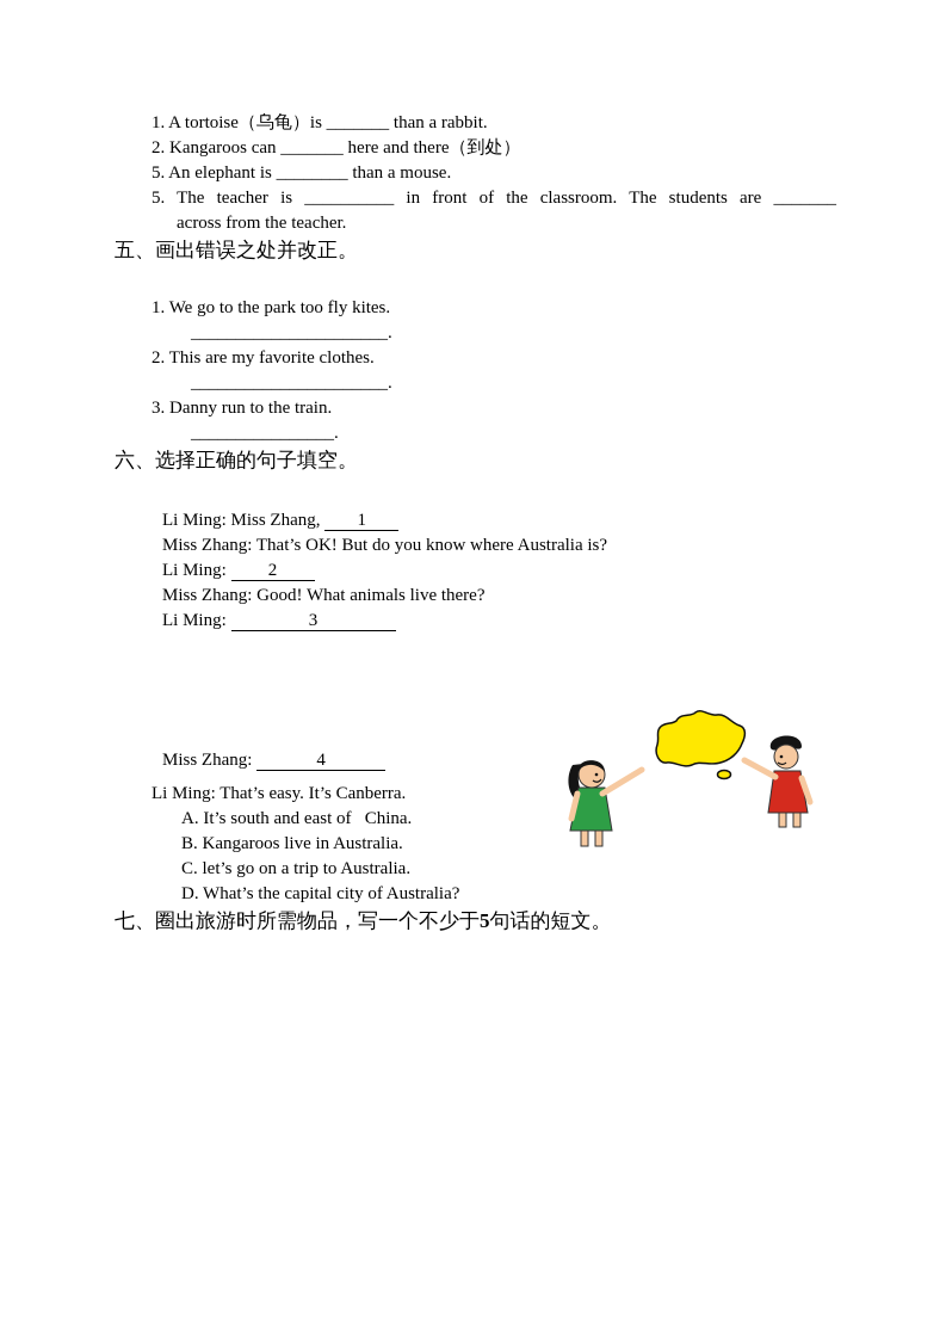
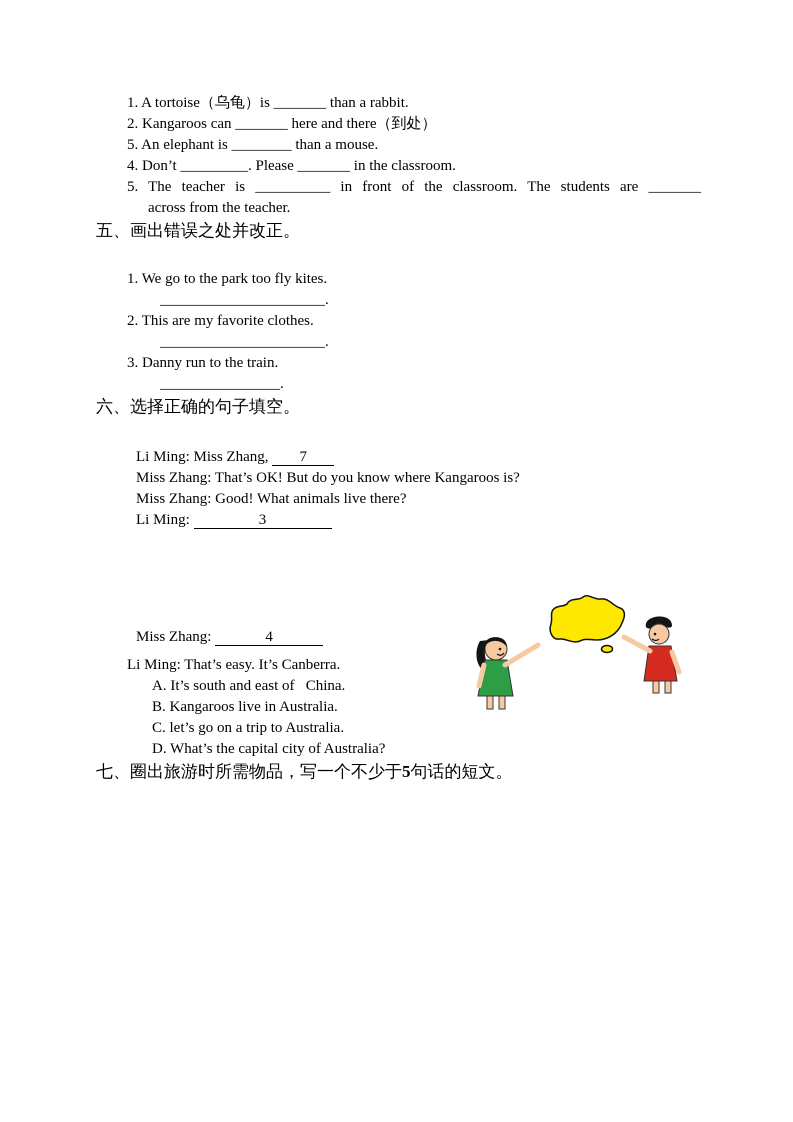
  1. A tortoise（乌龟）is _______ than a rabbit.
  2. Kangaroos can _______ here and there（到处）
  5. An elephant is ________ than a mouse.
+ 4. Don’t _________. Please _______ in the classroom.
  5. The teacher is __________ in front of the classroom. The students are _______
  across from the teacher.
  五、画出错误之处并改正。
  1. We go to the park too fly kites.
  ______________________.
  2. This are my favorite clothes.
  ______________________.
  3. Danny run to the train.
  ________________.
  六、选择正确的句子填空。
- Li Ming: Miss Zhang, 1
+ Li Ming: Miss Zhang, 7
- Miss Zhang: That’s OK! But do you know where Australia is?
+ Miss Zhang: That’s OK! But do you know where Kangaroos is?
- Li Ming: 2
  Miss Zhang: Good! What animals live there?
  Li Ming: 3
  Miss Zhang: 4
  Li Ming: That’s easy. It’s Canberra.
  A. It’s south and east of China.
  B. Kangaroos live in Australia.
  C. let’s go on a trip to Australia.
  D. What’s the capital city of Australia?
  七、圈出旅游时所需物品，写一个不少于5句话的短文。
